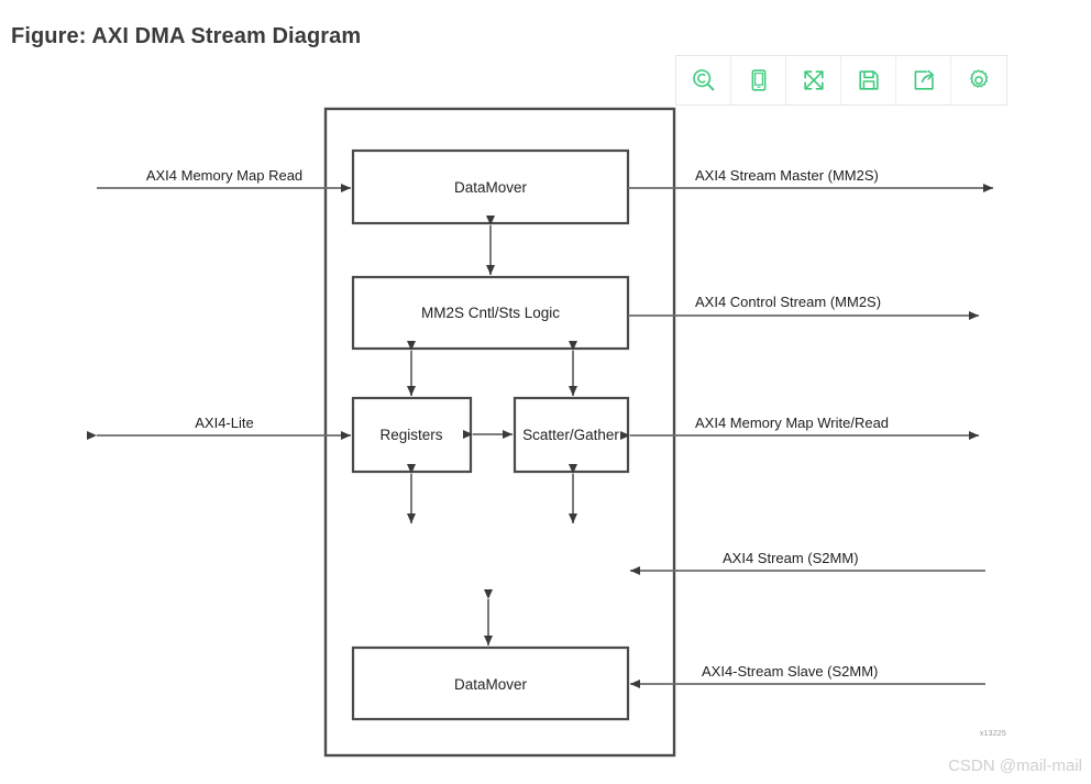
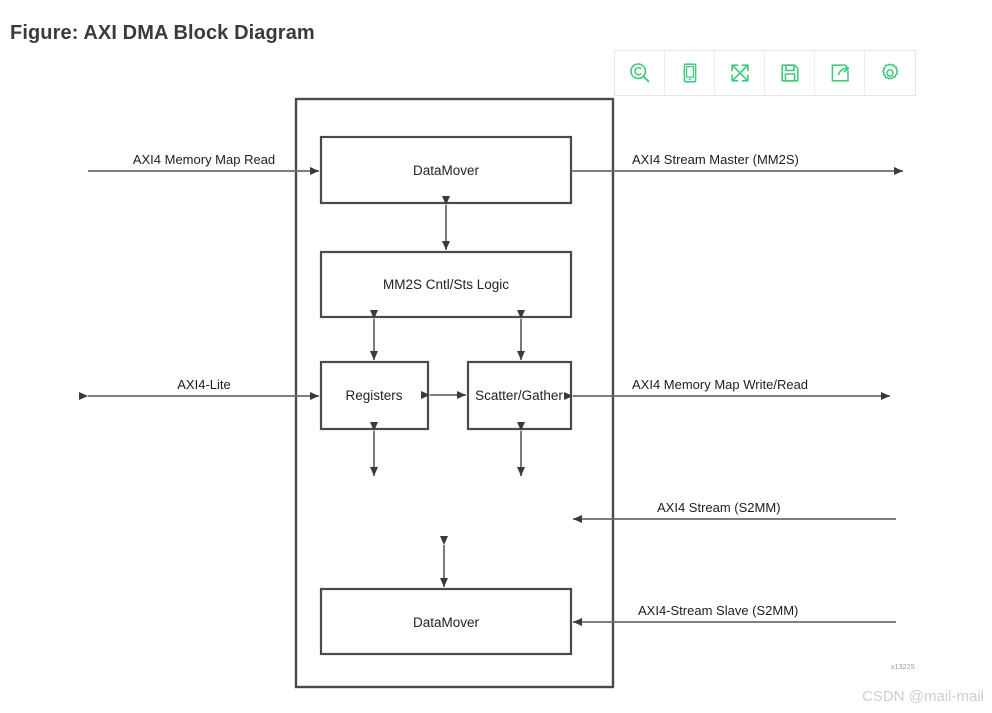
- Figure: AXI DMA Stream Diagram
+ Figure: AXI DMA Block Diagram
  DataMover
  MM2S Cntl/Sts Logic
  Registers
  Scatter/Gather
  DataMover
  AXI4 Memory Map Read
  AXI4-Lite
  AXI4 Stream Master (MM2S)
- AXI4 Control Stream (MM2S)
  AXI4 Memory Map Write/Read
  AXI4 Stream (S2MM)
  AXI4-Stream Slave (S2MM)
  CSDN @mail-mail
